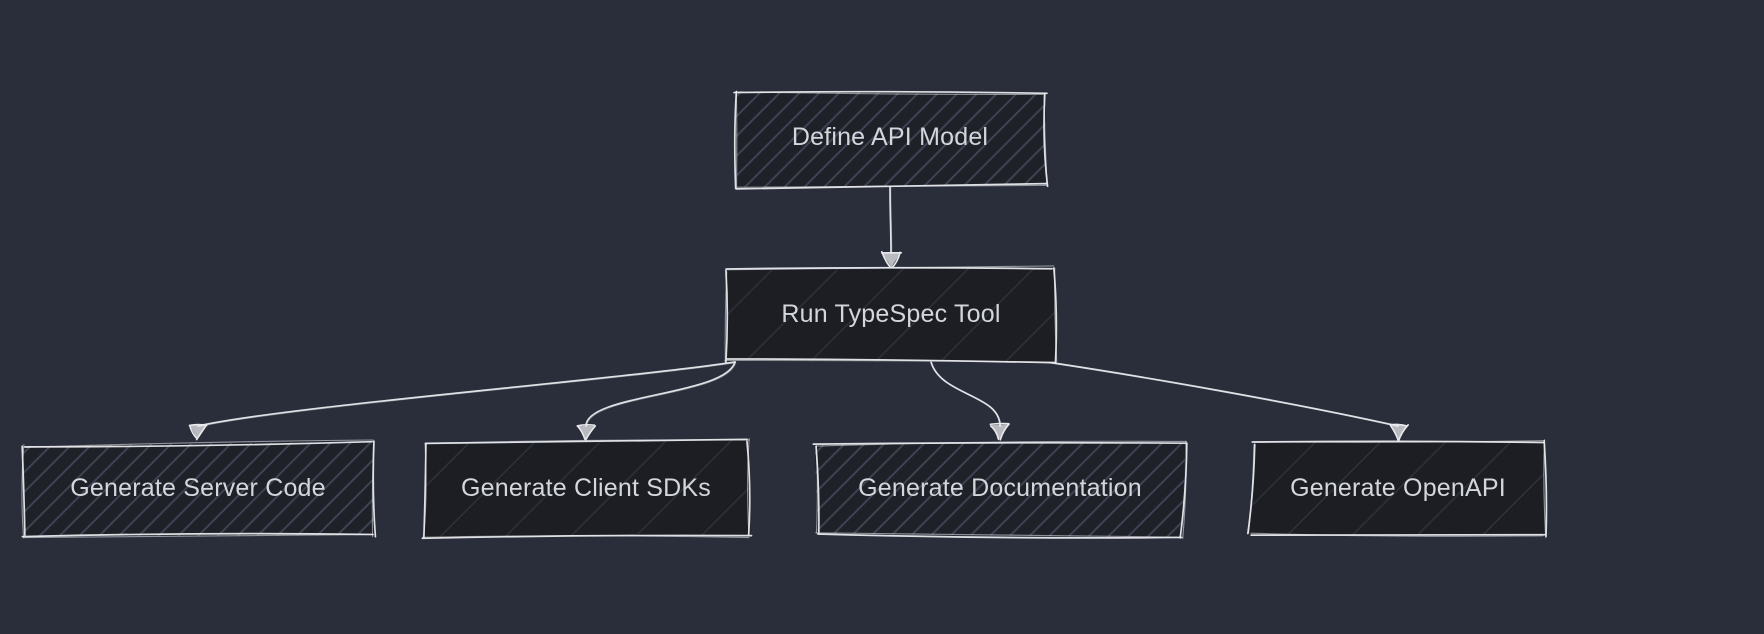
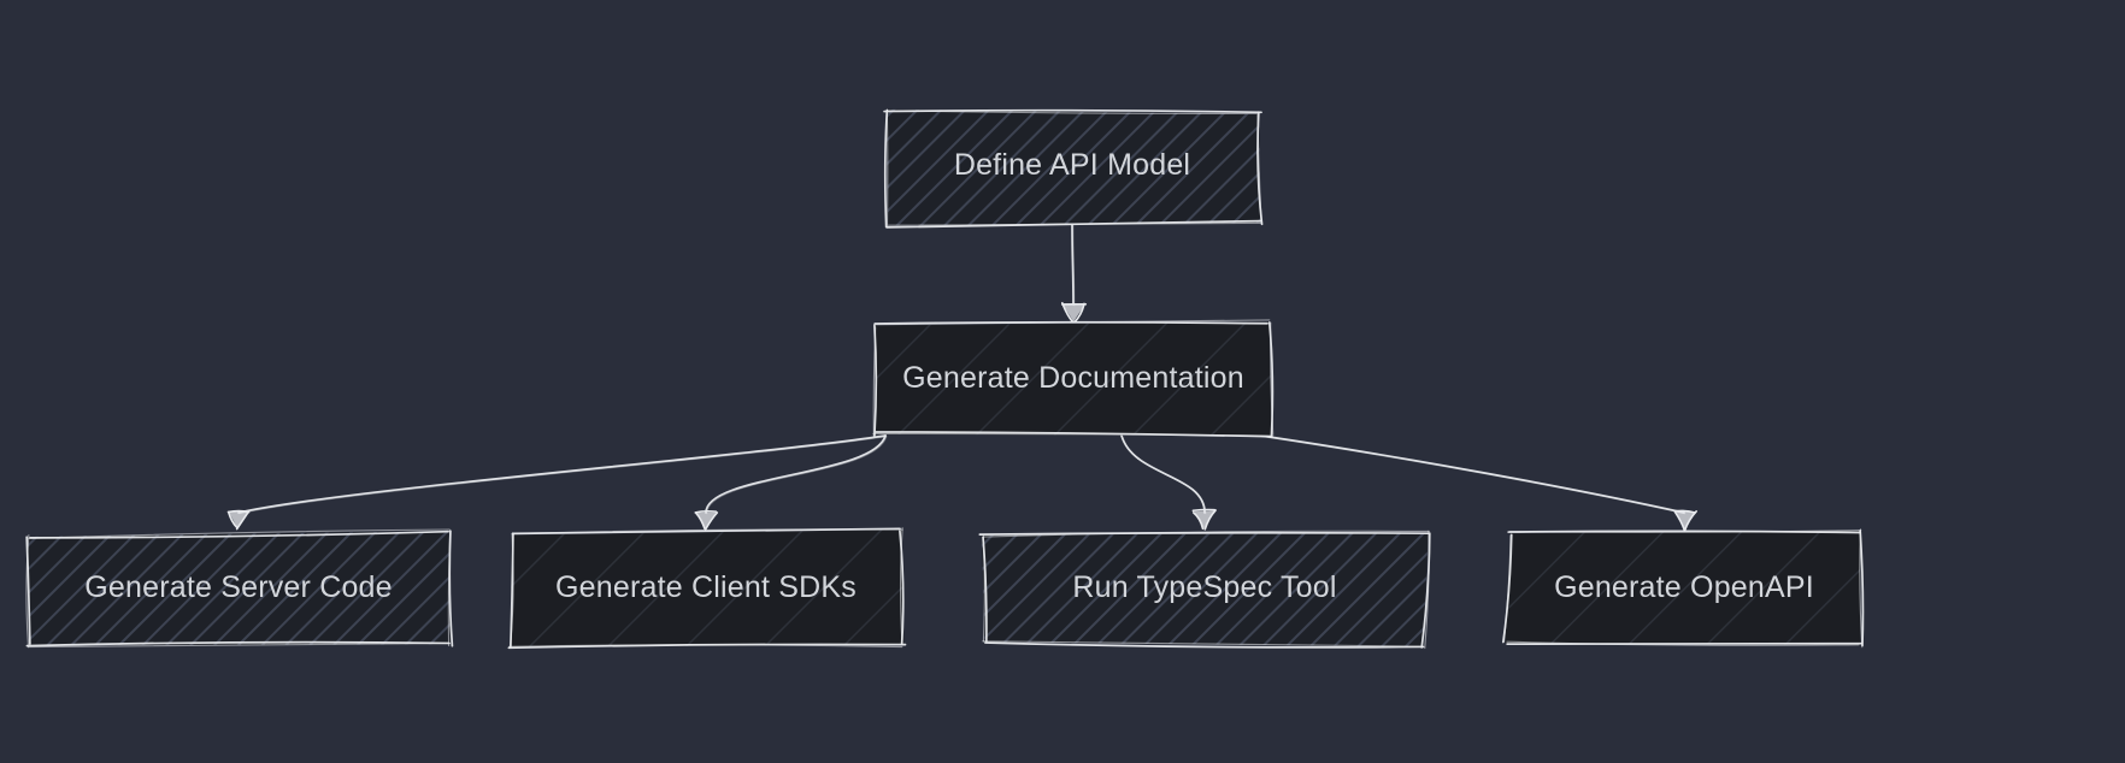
  Define API Model
- Run TypeSpec Tool
+ Generate Documentation
  Generate Server Code
  Generate Client SDKs
- Generate Documentation
+ Run TypeSpec Tool
  Generate OpenAPI
